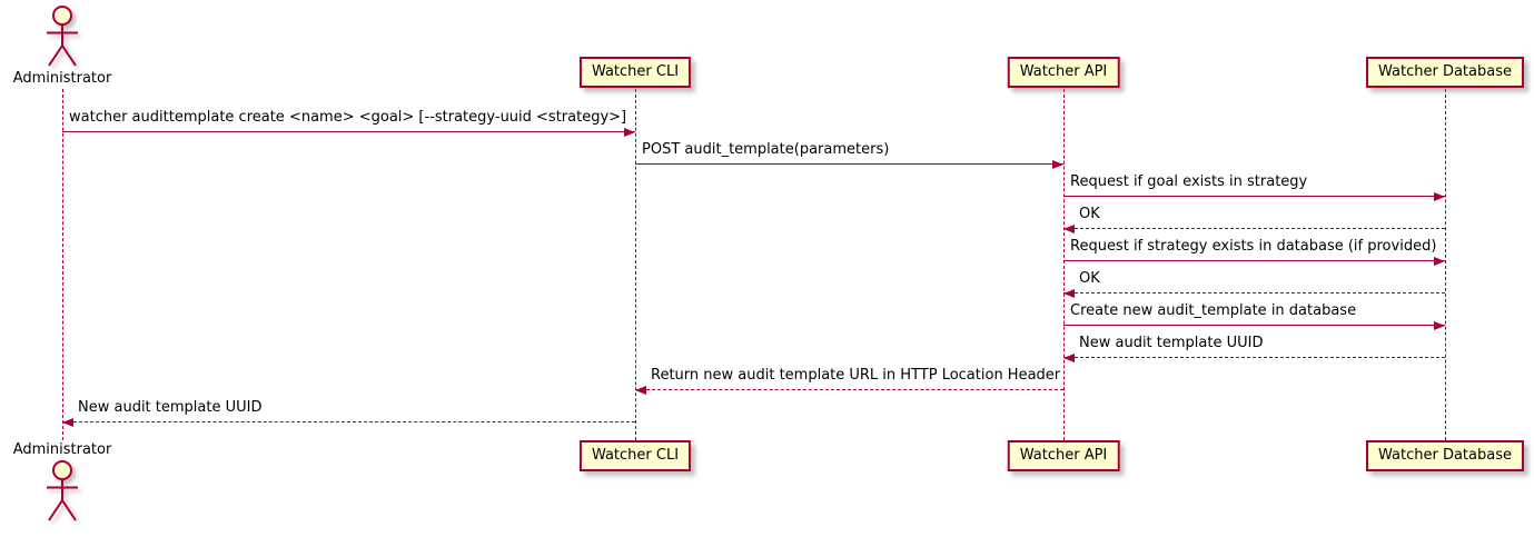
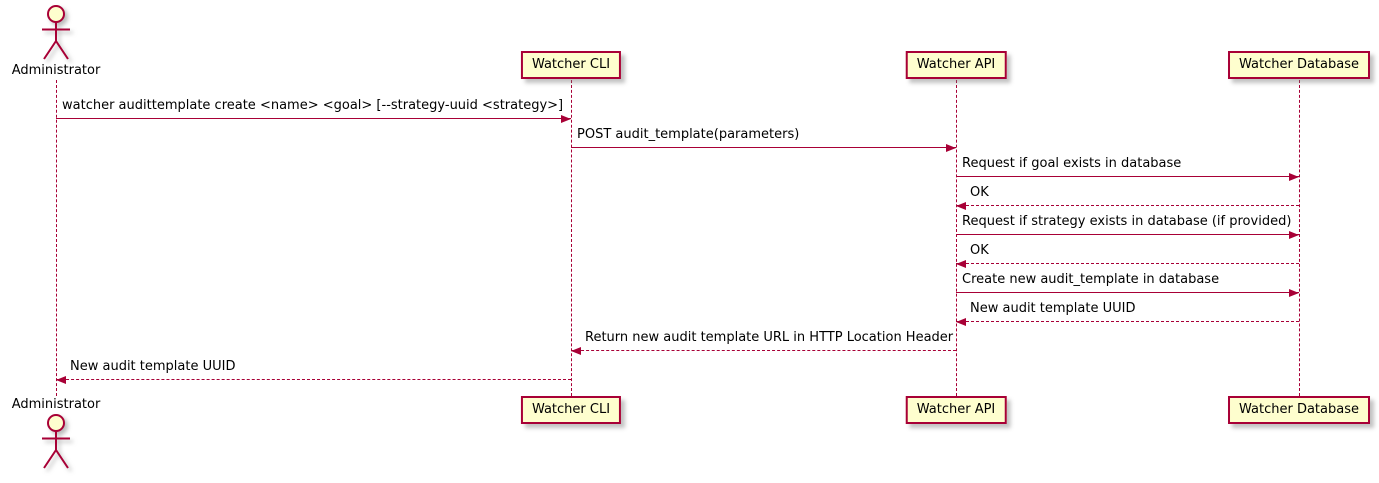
  Watcher CLI
  Watcher CLI
  Watcher API
  Watcher API
  Watcher Database
  Watcher Database
  Administrator
  Administrator
  watcher audittemplate create <name> <goal> [--strategy-uuid <strategy>]
  POST audit_template(parameters)
- Request if goal exists in strategy
+ Request if goal exists in database
  OK
  Request if strategy exists in database (if provided)
  OK
  Create new audit_template in database
  New audit template UUID
  Return new audit template URL in HTTP Location Header
  New audit template UUID
